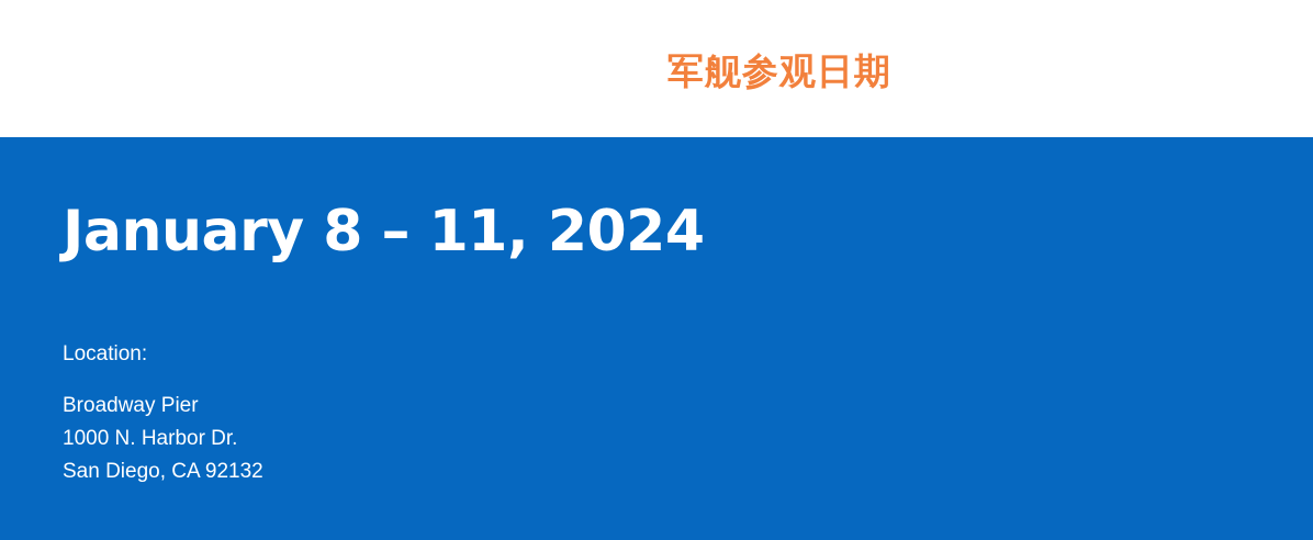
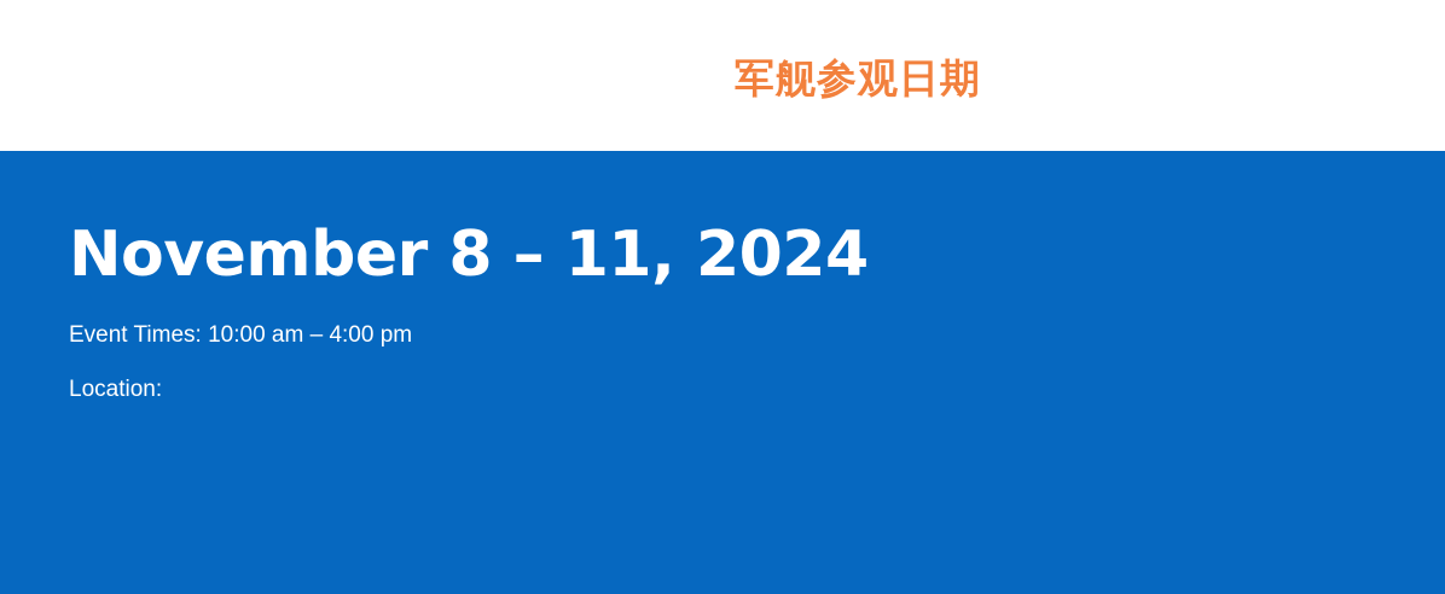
  军舰参观日期
- January 8 – 11, 2024
+ November 8 – 11, 2024
+ Event Times: 10:00 am – 4:00 pm
  Location:
- Broadway Pier
- 1000 N. Harbor Dr.
- San Diego, CA 92132
